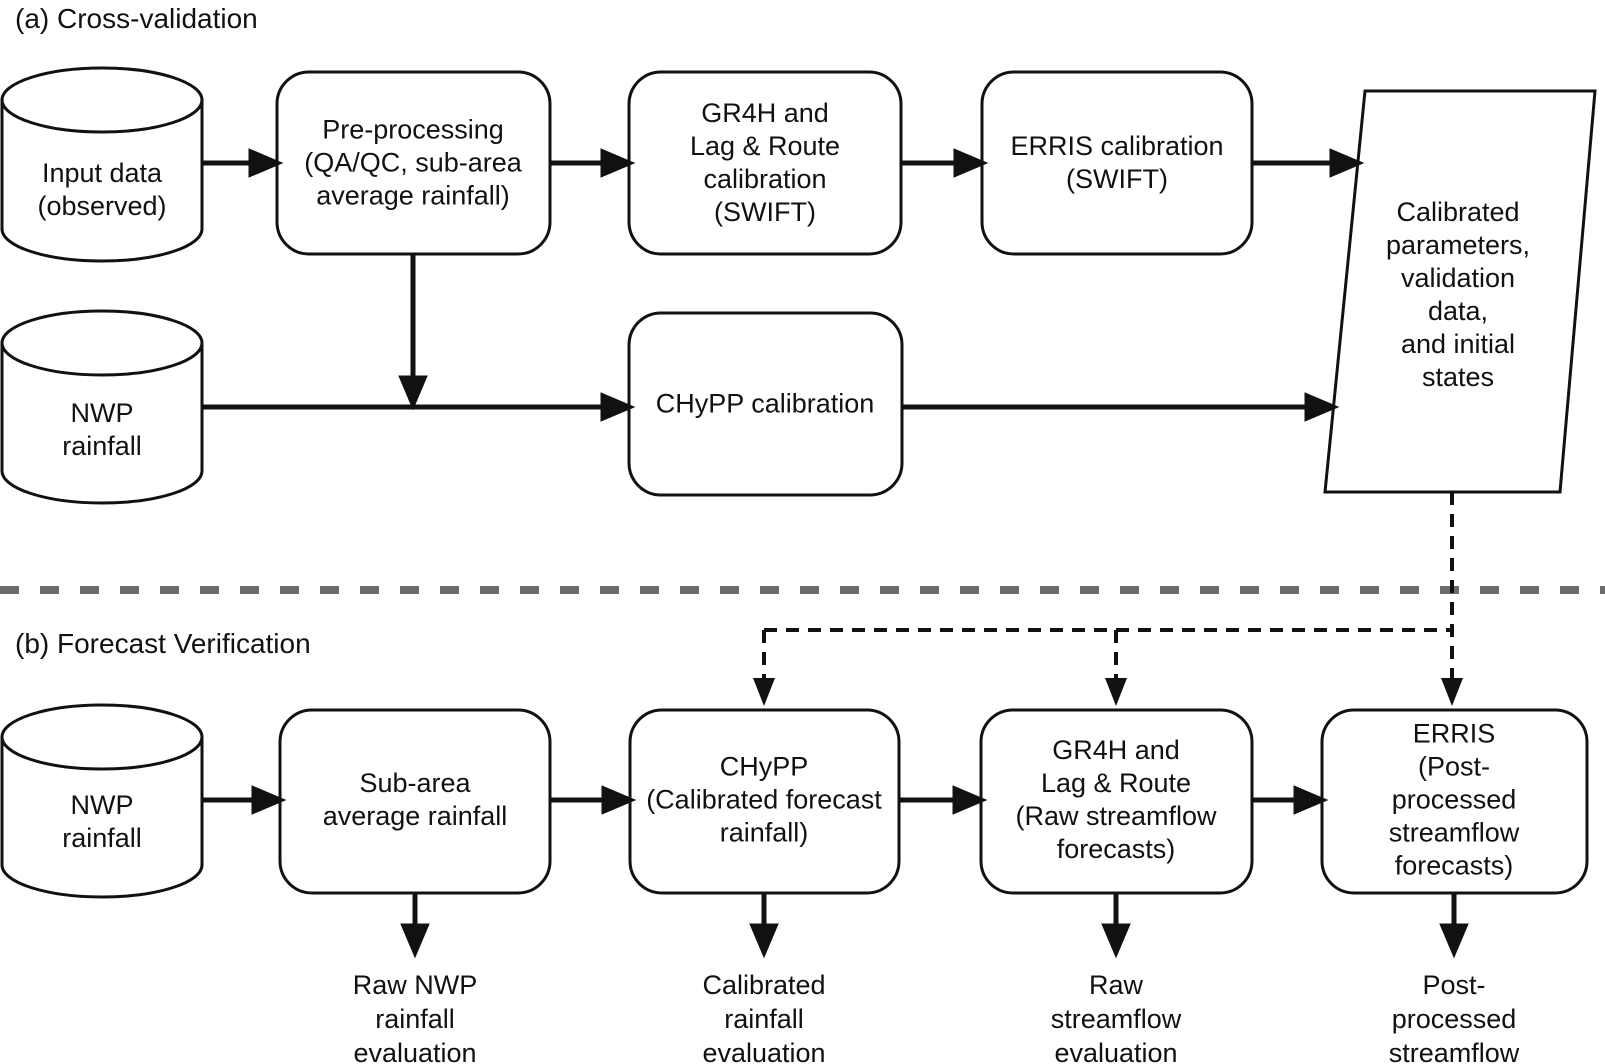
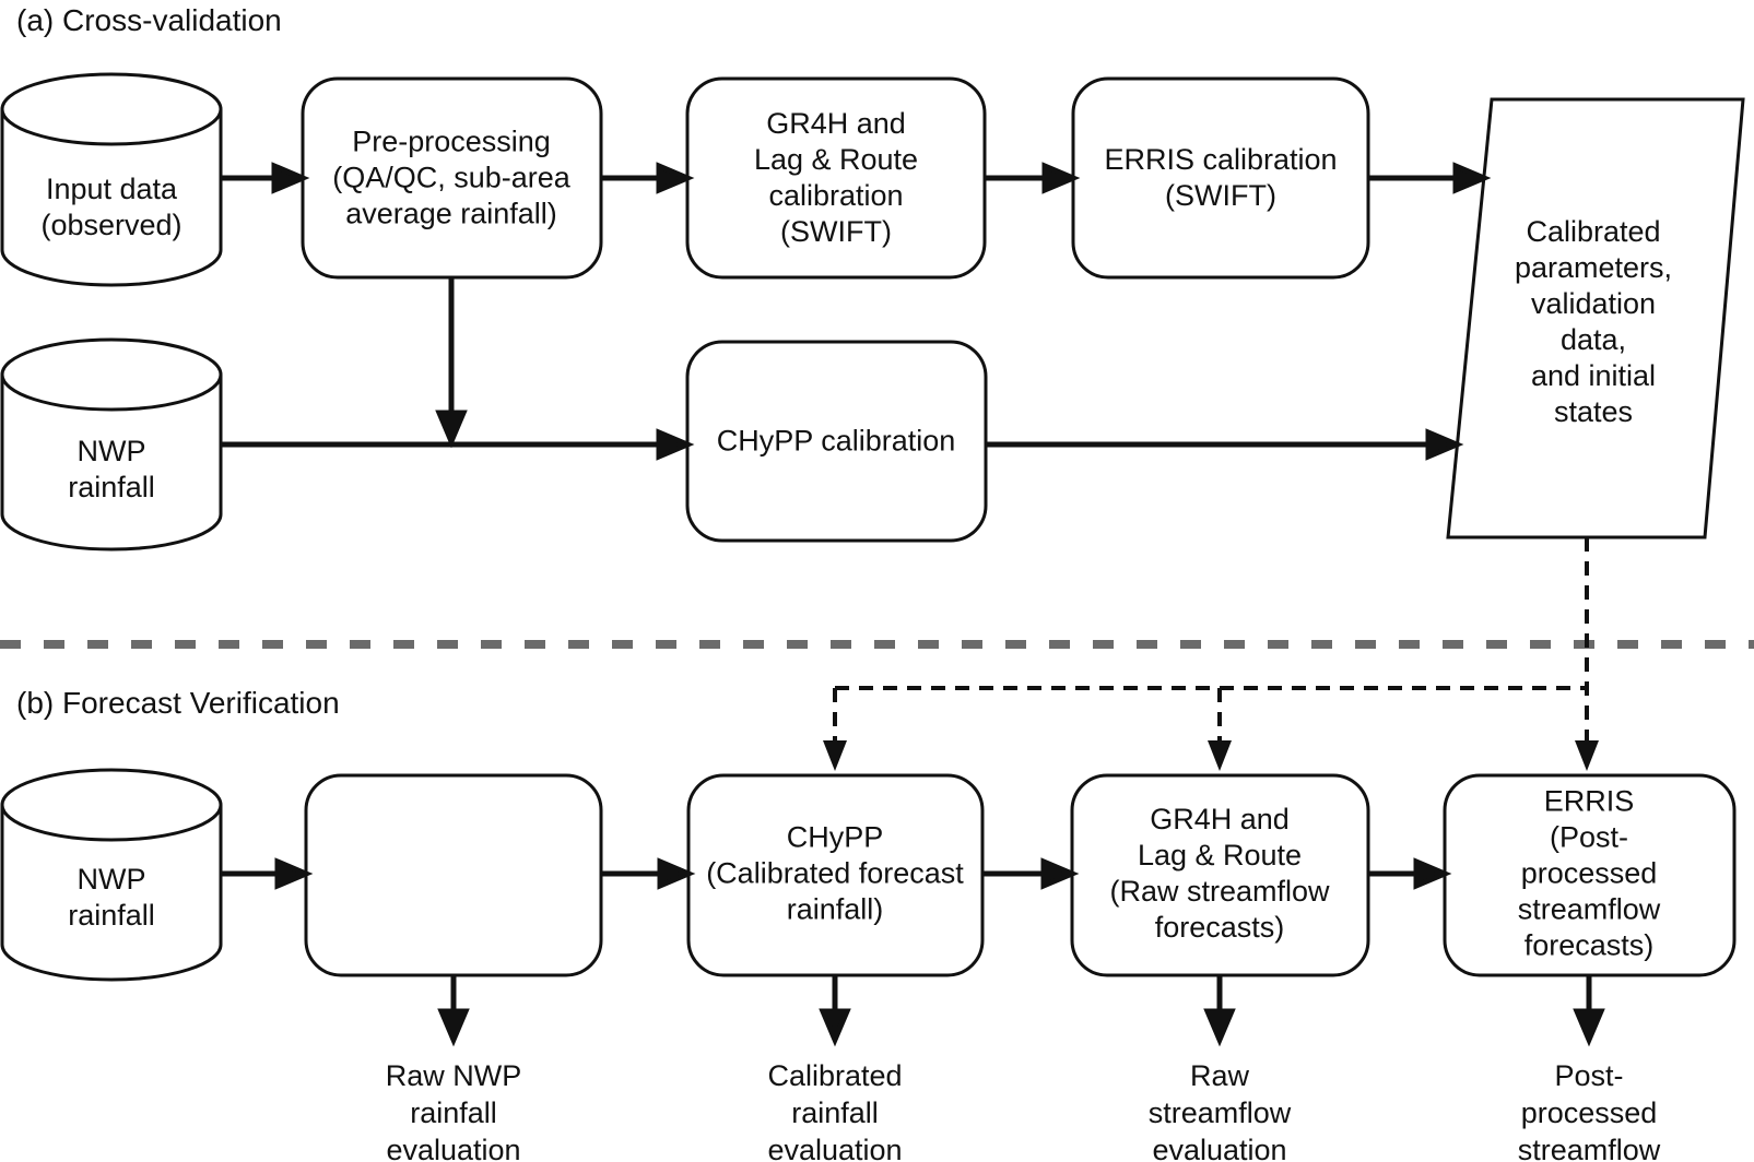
  (a) Cross-validation
  (b) Forecast Verification
  Input data
  (observed)
  NWP
  rainfall
  Pre-processing
  (QA/QC, sub-area
  average rainfall)
  GR4H and
  Lag & Route
  calibration
  (SWIFT)
  ERRIS calibration
  (SWIFT)
  CHyPP calibration
  Calibrated
  parameters,
  validation data,
  and initial states
  NWP
  rainfall
- Sub-area
- average rainfall
  CHyPP
  (Calibrated forecast
  rainfall)
  GR4H and
  Lag & Route
  (Raw streamflow
  forecasts)
  ERRIS
  (Post-processed
  streamflow
  forecasts)
  Raw NWP
  rainfall
  evaluation
  Calibrated
  rainfall
  evaluation
  Raw
  streamflow
  evaluation
  Post-processed
  streamflow
